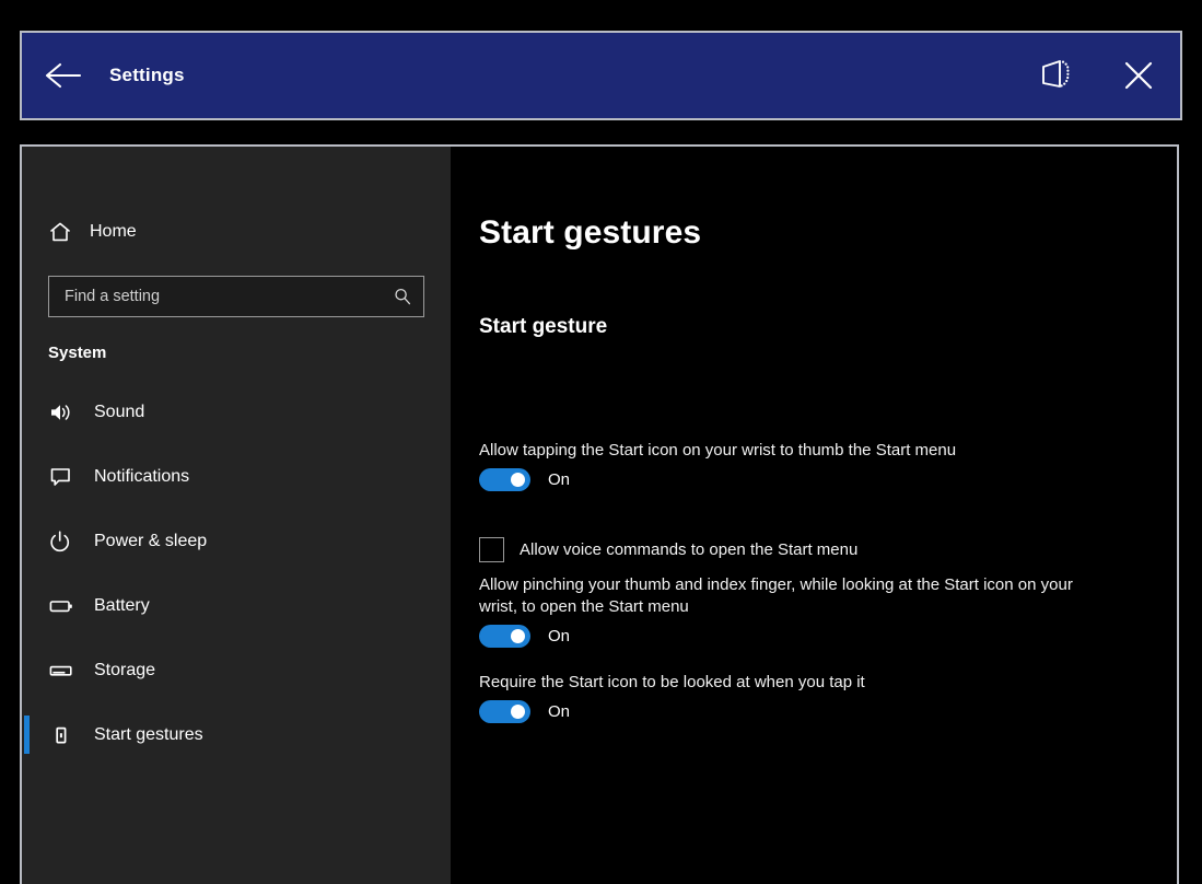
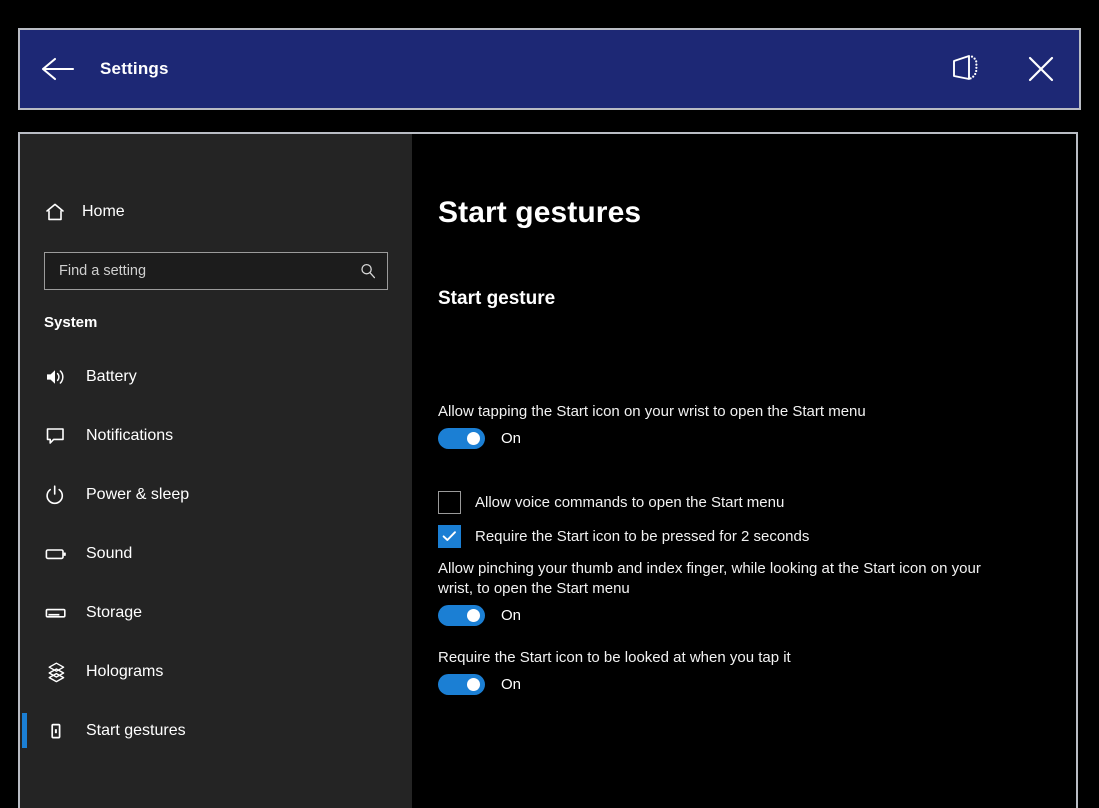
  Settings
  Home
  Find a setting
  System
- Sound
+ Battery
  Notifications
  Power & sleep
- Battery
+ Sound
  Storage
+ Holograms
  Start gestures
  Start gestures
  Start gesture
- Allow tapping the Start icon on your wrist to thumb the Start menu
+ Allow tapping the Start icon on your wrist to open the Start menu
  On
  Allow voice commands to open the Start menu
+ Require the Start icon to be pressed for 2 seconds
  Allow pinching your thumb and index finger, while looking at the Start icon on your wrist, to open the Start menu
  On
  Require the Start icon to be looked at when you tap it
  On
